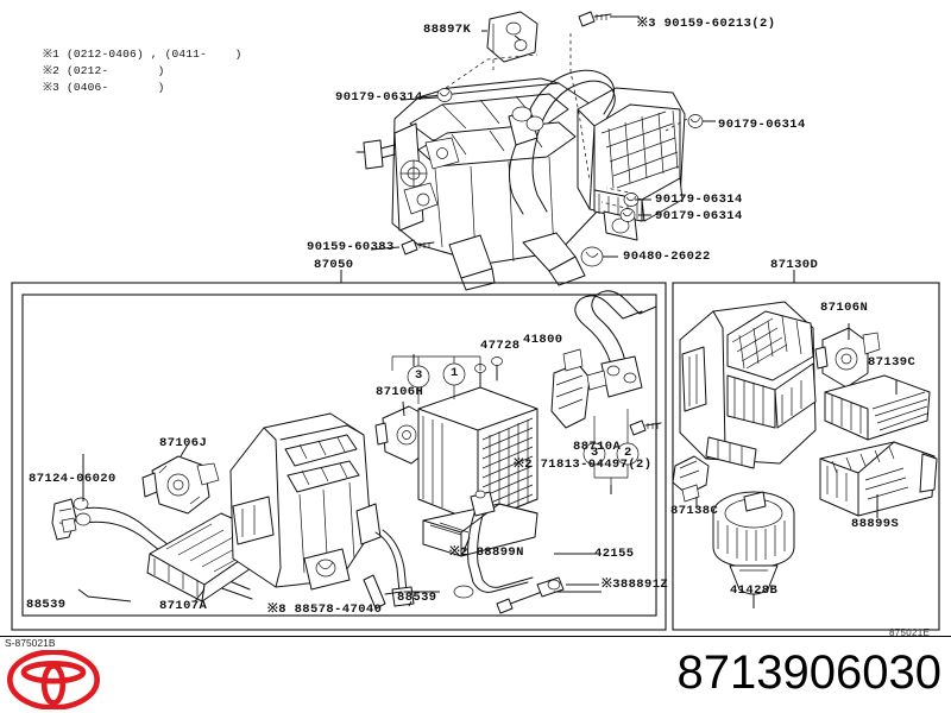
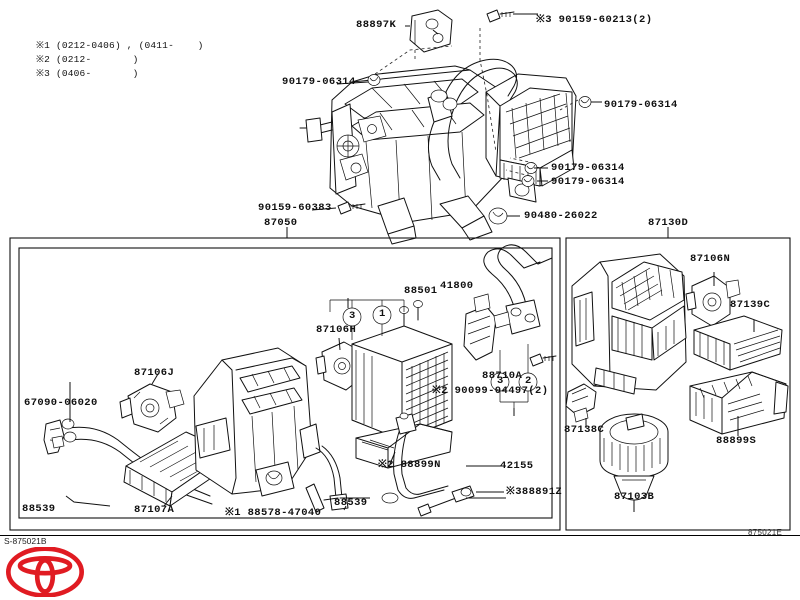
  ※1 (0212-0406) , (0411- )
  ※2 (0212- )
  ※3 (0406- )
  88897K
  ※3 90159-60213(2)
  90179-06314
  90179-06314
  90179-06314
  90179-06314
  90159-60383
  90480-26022
  87050
  87130D
- 87124-06020
+ 67090-06020
  87106J
  87107A
  87106H
- 47728
+ 88501
  41800
  88710A
- ※2 71813-04497(2)
+ ※2 90099-04497(2)
- ※8 88578-47040
+ ※1 88578-47040
  88539
  88539
  ※2 88899N
  42155
  ※388891Z
  3
  1
  3
  2
  87106N
  87139C
  87138C
- 41428B
+ 87103B
  88899S
  875021E
  S-875021B
- 8713906030
